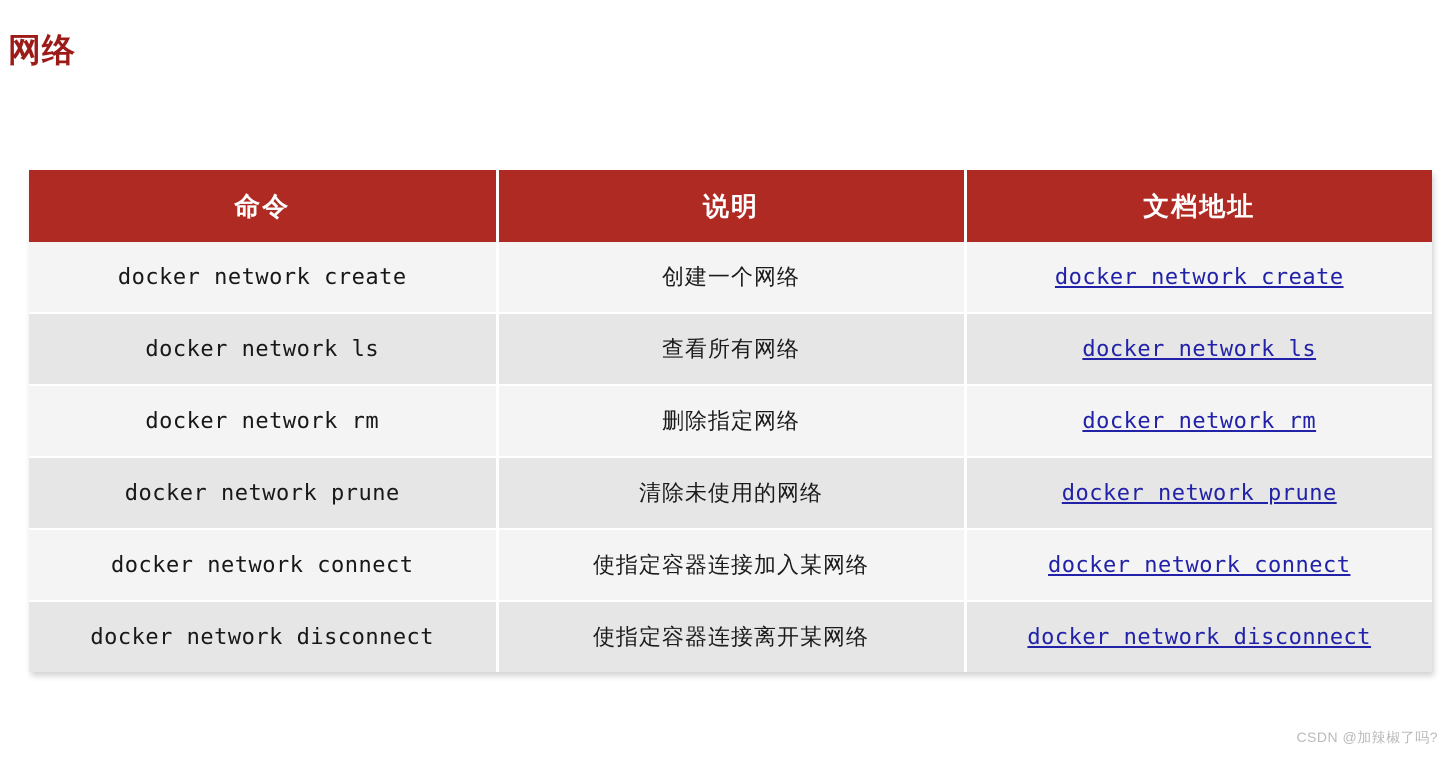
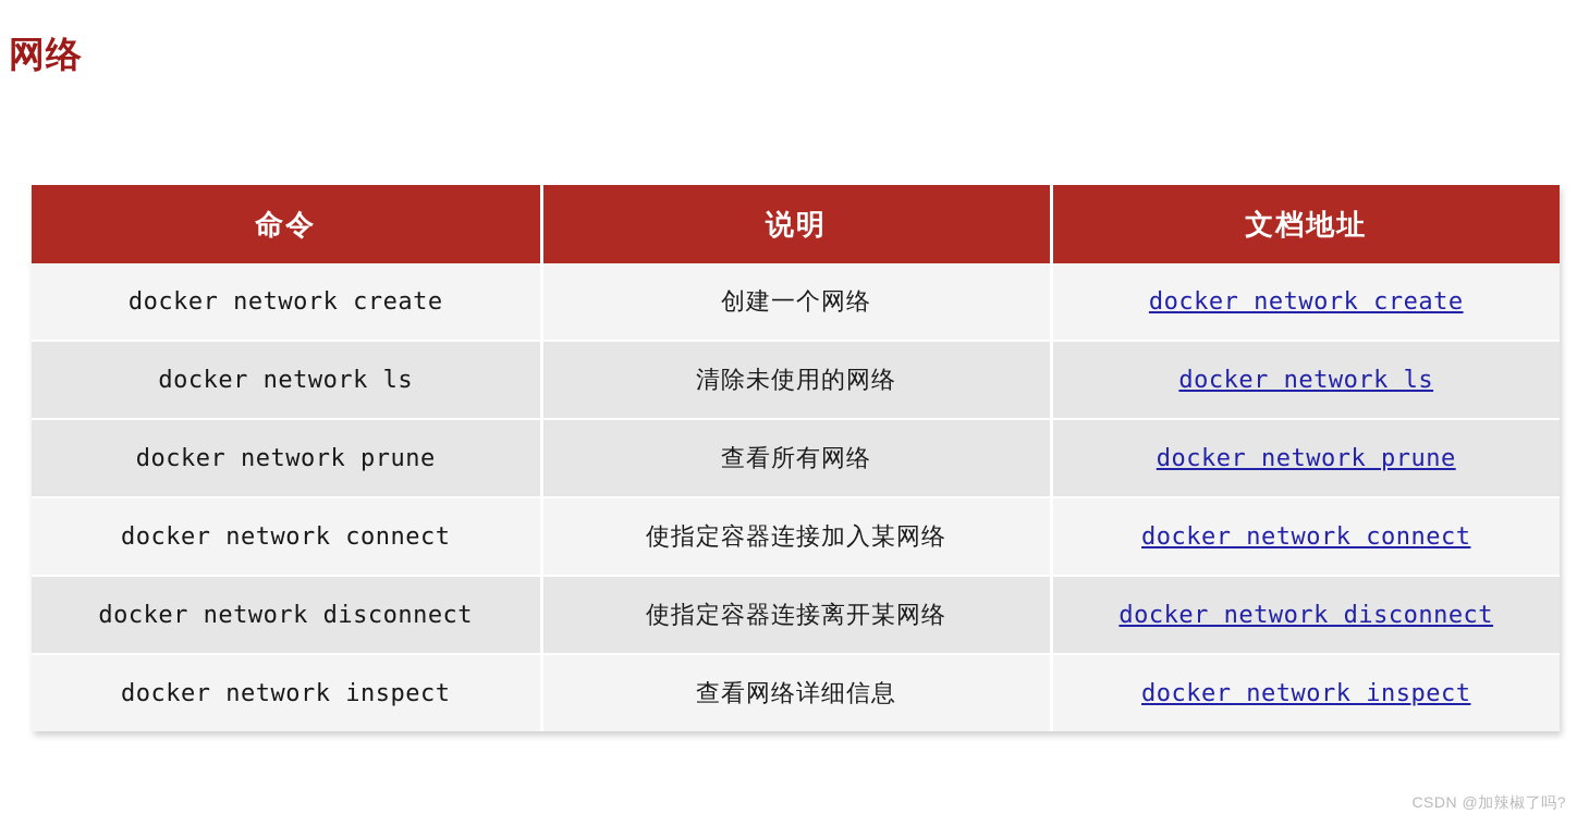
  网络
  命令	说明	文档地址
  docker network create	创建一个网络	docker network create
- docker network ls	查看所有网络	docker network ls
+ docker network ls	清除未使用的网络	docker network ls
- docker network rm	删除指定网络	docker network rm
- docker network prune	清除未使用的网络	docker network prune
+ docker network prune	查看所有网络	docker network prune
  docker network connect	使指定容器连接加入某网络	docker network connect
  docker network disconnect	使指定容器连接离开某网络	docker network disconnect
+ docker network inspect	查看网络详细信息	docker network inspect
  CSDN @加辣椒了吗?
